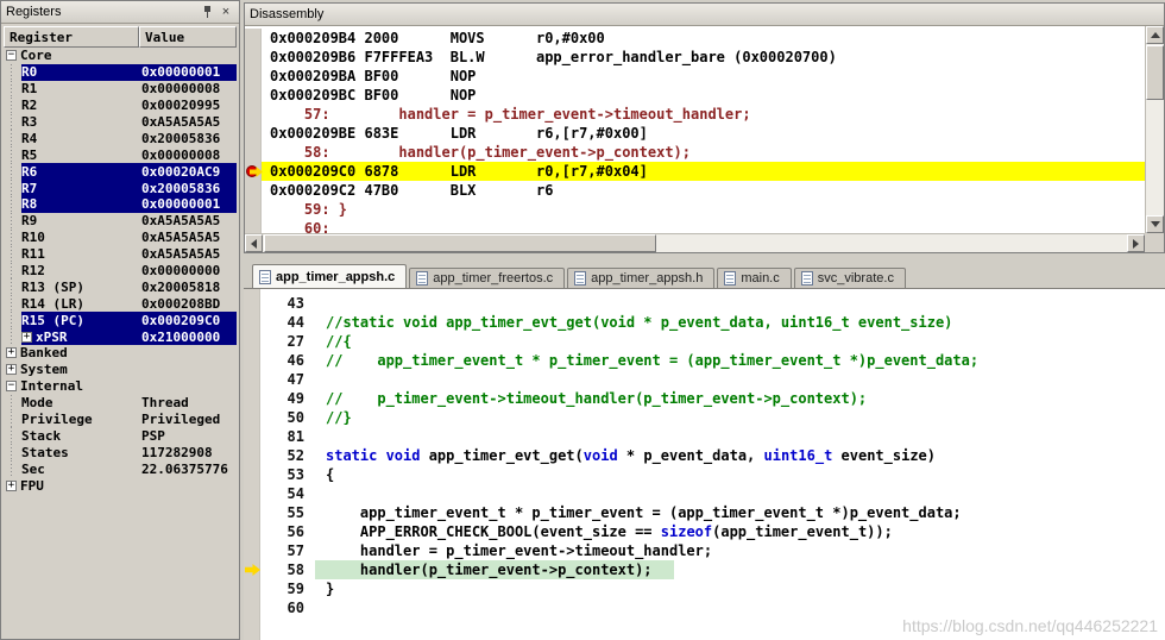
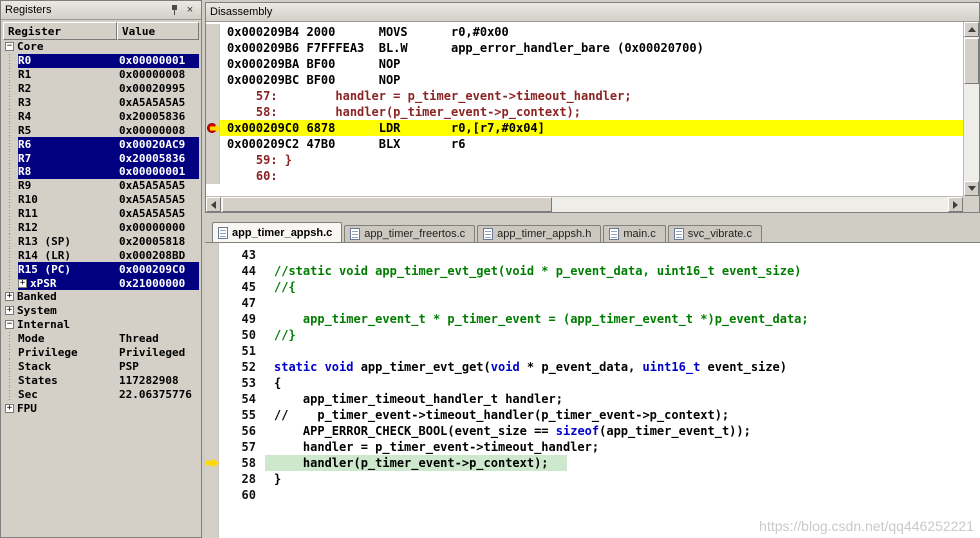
  Registers
  ×
  Register
  Value
  −
  Core
  R0
  0x00000001
  R1
  0x00000008
  R2
  0x00020995
  R3
  0xA5A5A5A5
  R4
  0x20005836
  R5
  0x00000008
  R6
  0x00020AC9
  R7
  0x20005836
  R8
  0x00000001
  R9
  0xA5A5A5A5
  R10
  0xA5A5A5A5
  R11
  0xA5A5A5A5
  R12
  0x00000000
  R13 (SP)
  0x20005818
  R14 (LR)
  0x000208BD
  R15 (PC)
  0x000209C0
  +
  xPSR
  0x21000000
  +
  Banked
  +
  System
  −
  Internal
  Mode
  Thread
  Privilege
  Privileged
  Stack
  PSP
  States
  117282908
  Sec
  22.06375776
  +
  FPU
  Disassembly
  0x000209B4 2000 MOVS r0,#0x00
  0x000209B6 F7FFFEA3 BL.W app_error_handler_bare (0x00020700)
  0x000209BA BF00 NOP
  0x000209BC BF00 NOP
  57: handler = p_timer_event->timeout_handler;
- 0x000209BE 683E LDR r6,[r7,#0x00]
  58: handler(p_timer_event->p_context);
  0x000209C0 6878 LDR r0,[r7,#0x04]
  0x000209C2 47B0 BLX r6
  59: }
  60:
  app_timer_appsh.c
  app_timer_freertos.c
  app_timer_appsh.h
  main.c
  svc_vibrate.c
  43
  44
  //static void app_timer_evt_get(void * p_event_data, uint16_t event_size)
- 27
+ 45
  //{
- 46
- // app_timer_event_t * p_timer_event = (app_timer_event_t *)p_event_data;
  47
  49
- // p_timer_event->timeout_handler(p_timer_event->p_context);
+ app_timer_event_t * p_timer_event = (app_timer_event_t *)p_event_data;
  50
  //}
- 81
+ 51
  52
  static void app_timer_evt_get(void * p_event_data, uint16_t event_size)
  53
  {
  54
+ app_timer_timeout_handler_t handler;
  55
- app_timer_event_t * p_timer_event = (app_timer_event_t *)p_event_data;
+ // p_timer_event->timeout_handler(p_timer_event->p_context);
  56
  APP_ERROR_CHECK_BOOL(event_size == sizeof(app_timer_event_t));
  57
  handler = p_timer_event->timeout_handler;
  58
  handler(p_timer_event->p_context);
- 59
+ 28
  }
  60
  https://blog.csdn.net/qq446252221
